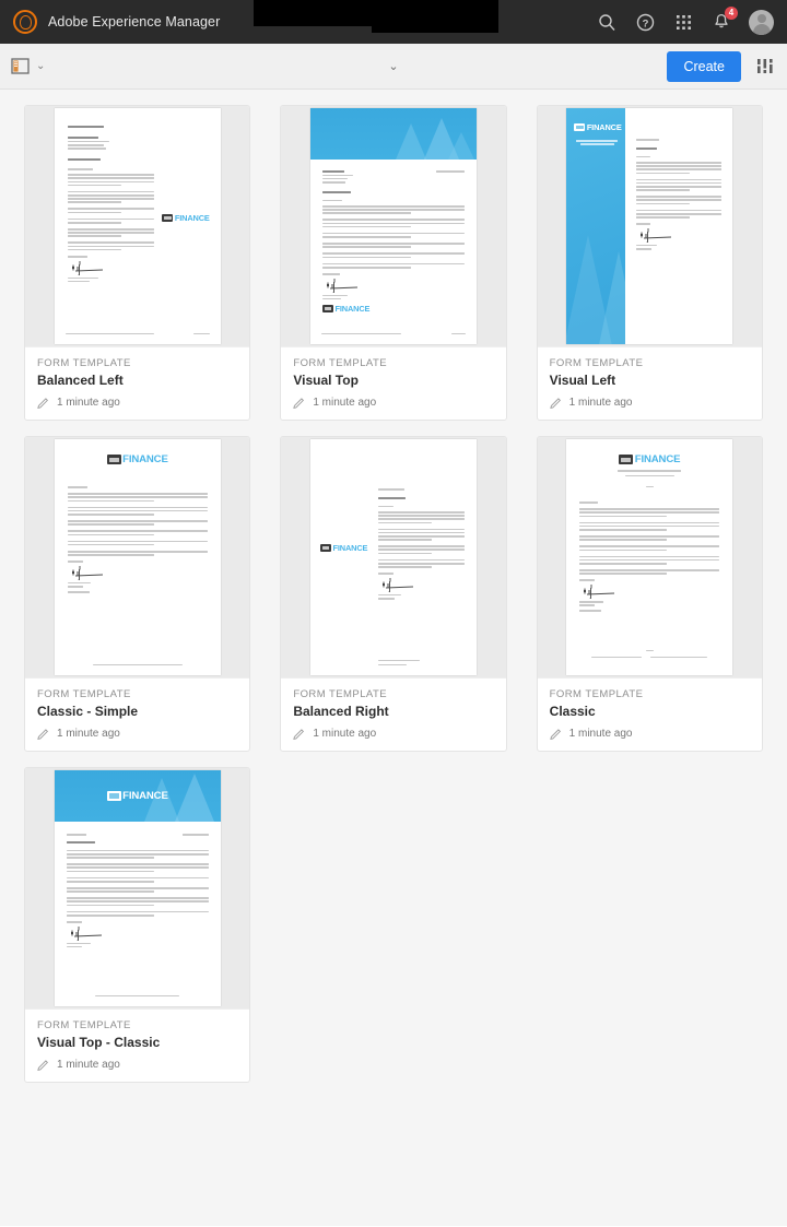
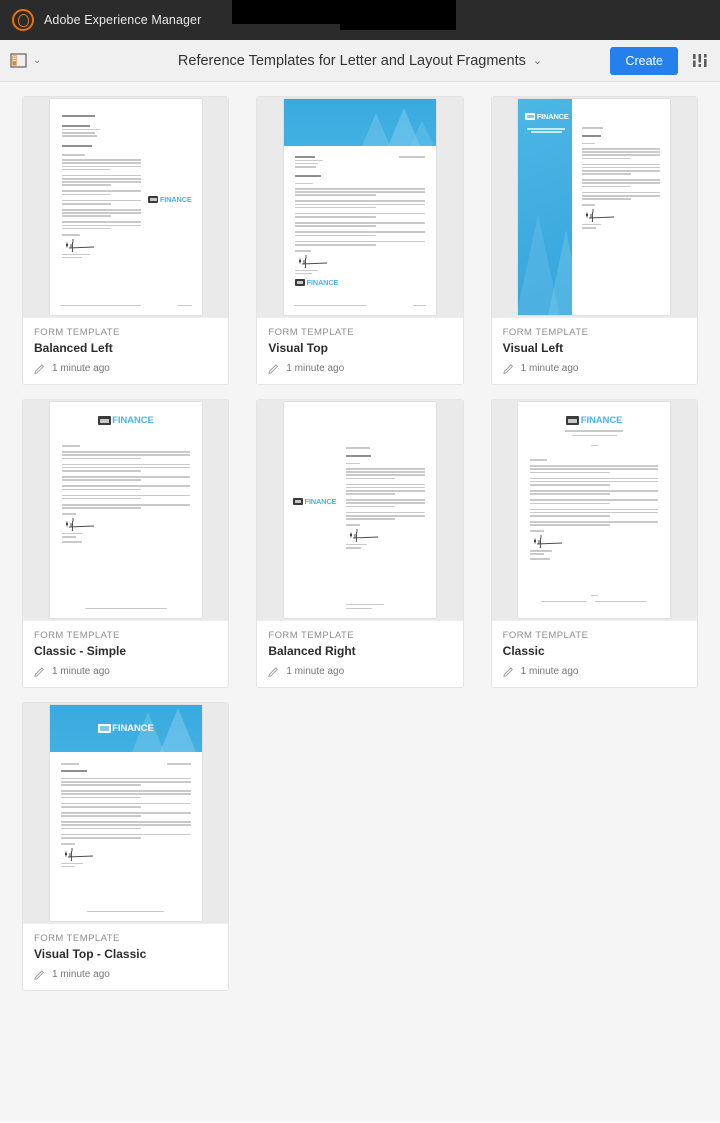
  Adobe Experience Manager
- ?
- 4
  ⌄
+ Reference Templates for Letter and Layout Fragments
  ⌄
  Create
  FINANCE
  FORM TEMPLATE
  Balanced Left
  1 minute ago
  FINANCE
  FORM TEMPLATE
  Visual Top
  1 minute ago
  FINANCE
  FORM TEMPLATE
  Visual Left
  1 minute ago
  FINANCE
  FORM TEMPLATE
  Classic - Simple
  1 minute ago
  FINANCE
  FORM TEMPLATE
  Balanced Right
  1 minute ago
  FINANCE
  FORM TEMPLATE
  Classic
  1 minute ago
  FINANCE
  FORM TEMPLATE
  Visual Top - Classic
  1 minute ago
